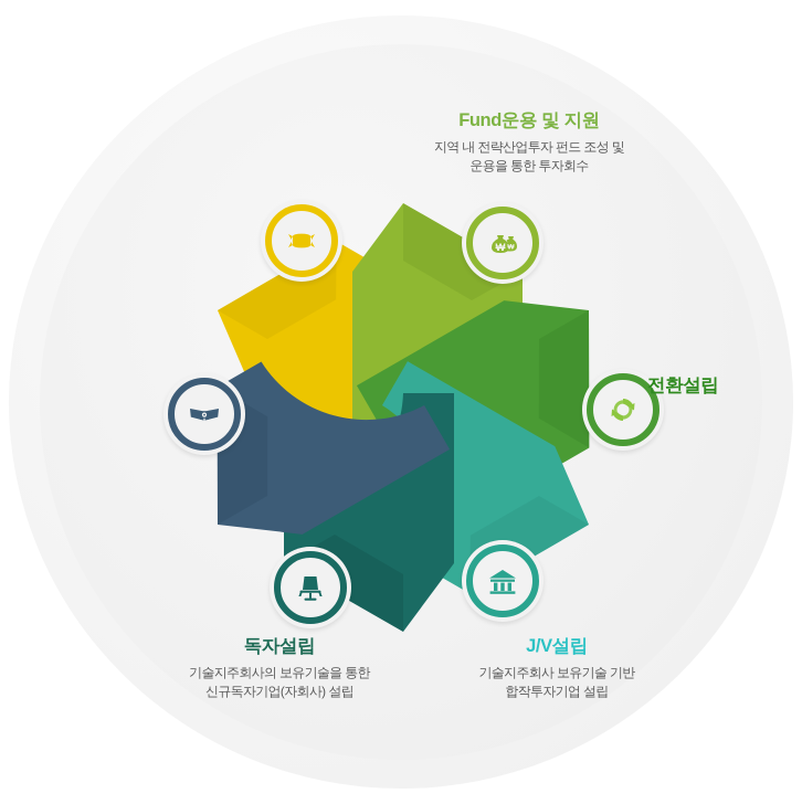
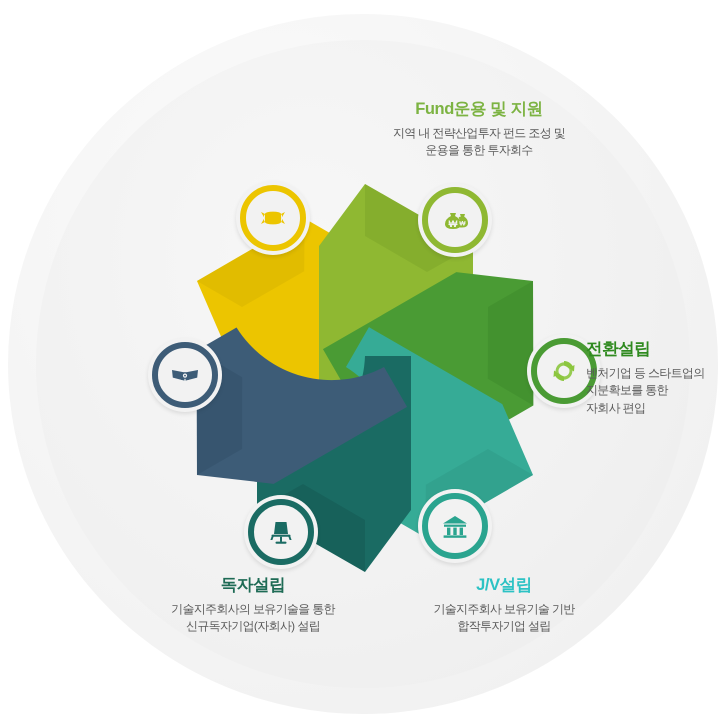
  ₩
  Fund운용 및 지원
  지역 내 전략산업투자 펀드 조성 및
  운용을 통한 투자회수
  전환설립
+ 벤처기업 등 스타트업의
+ 지분확보를 통한
+ 자회사 편입
  J/V설립
  기술지주회사 보유기술 기반
  합작투자기업 설립
  독자설립
  기술지주회사의 보유기술을 통한
  신규독자기업(자회사) 설립
